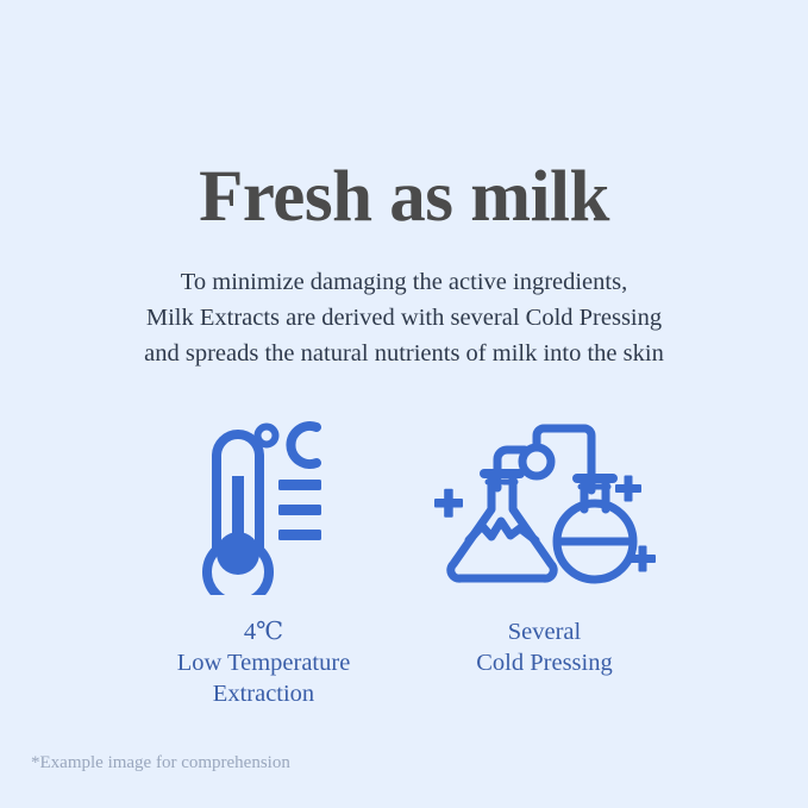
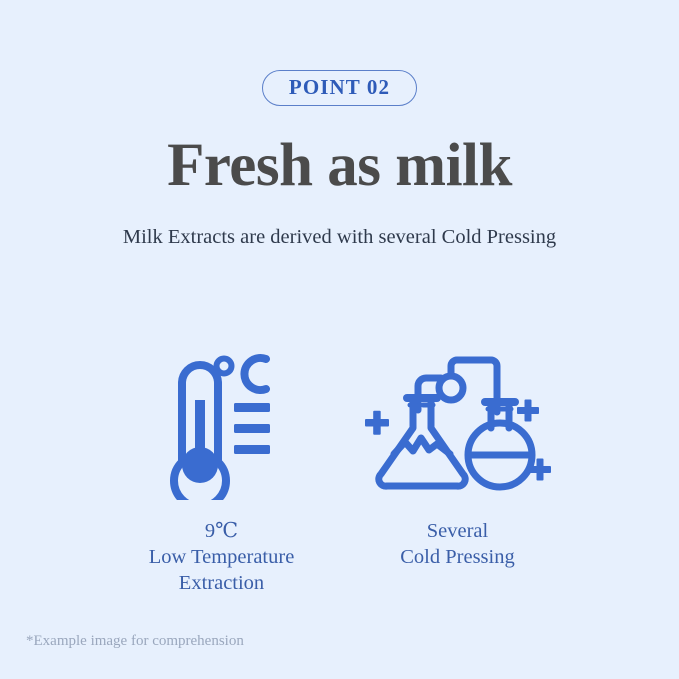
+ POINT 02
  Fresh as milk
- To minimize damaging the active ingredients,
  Milk Extracts are derived with several Cold Pressing
- and spreads the natural nutrients of milk into the skin
- 4℃
+ 9℃
  Low Temperature
  Extraction
  Several
  Cold Pressing
  *Example image for comprehension
